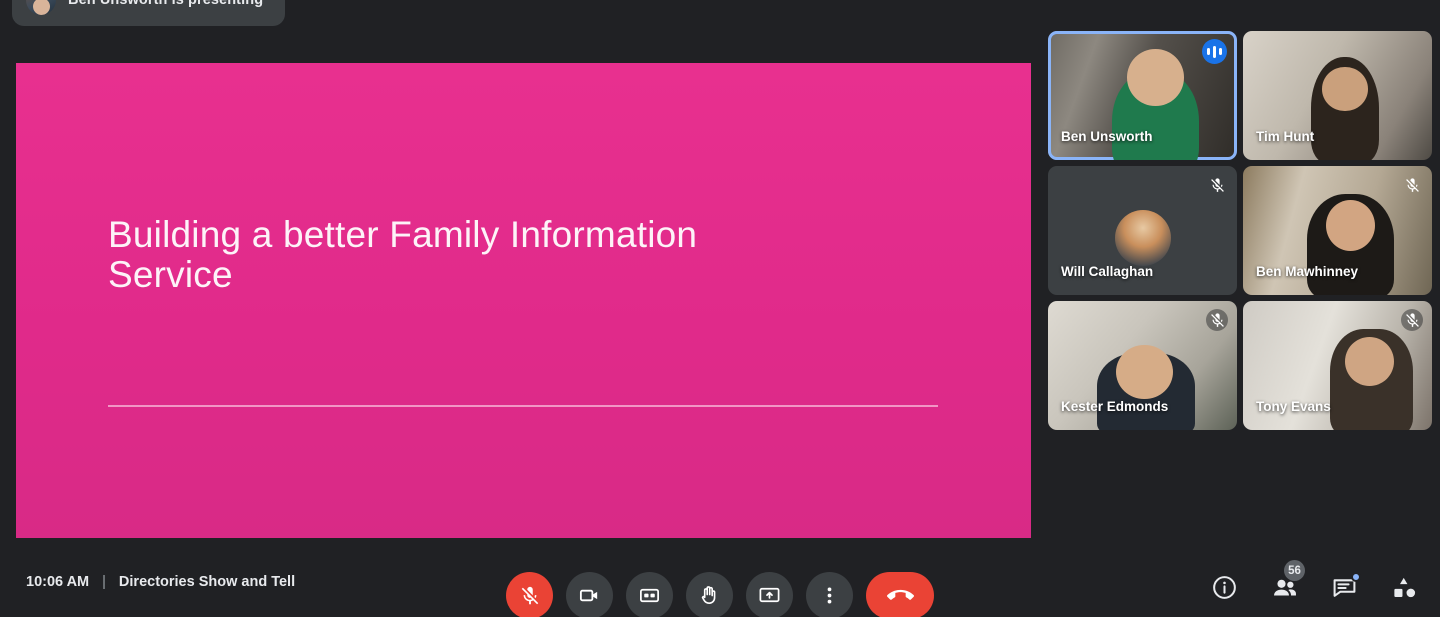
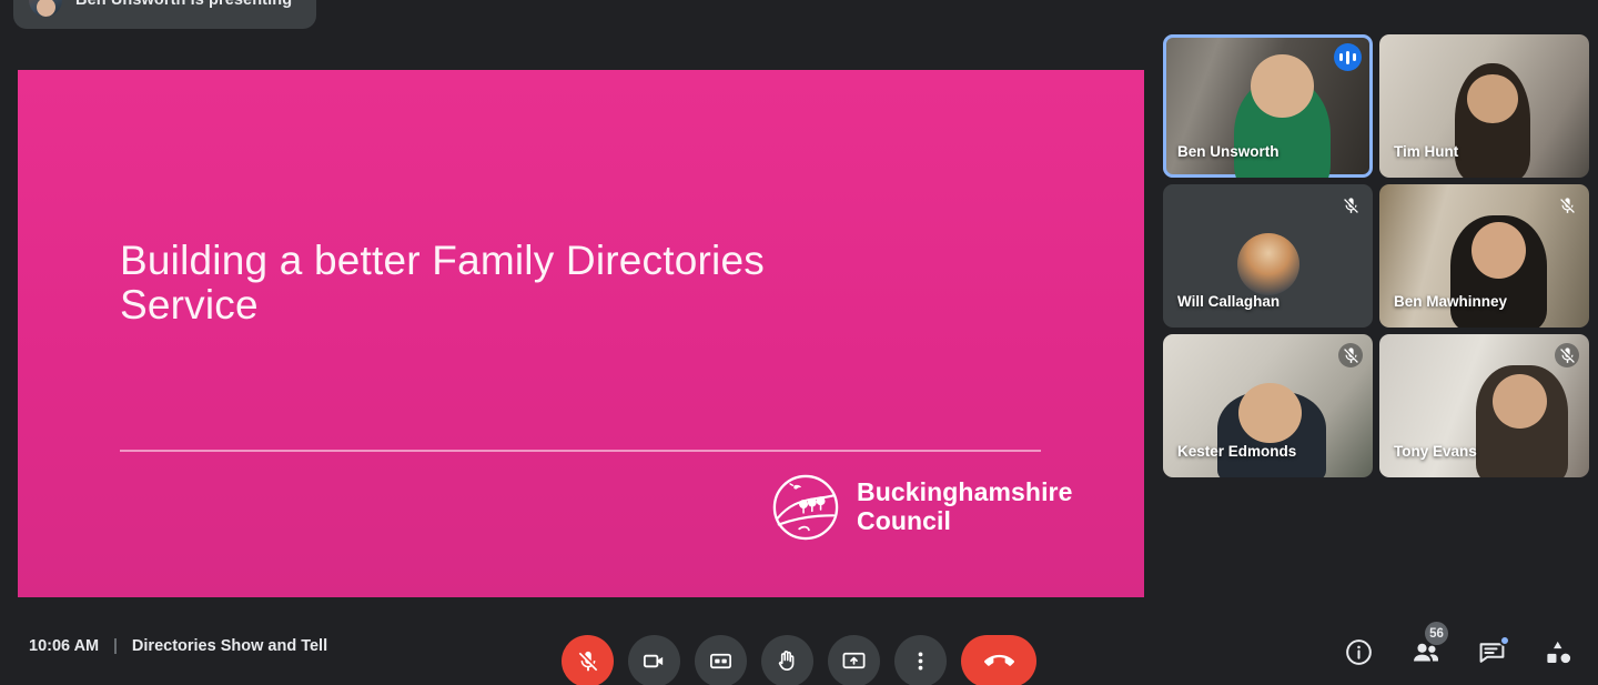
  Ben Unsworth is presenting
- Building a better Family Information Service
+ Building a better Family Directories Service
+ Buckinghamshire
+ Council
  Ben Unsworth
  Tim Hunt
  Will Callaghan
  Ben Mawhinney
  Kester Edmonds
  Tony Evans
  10:06 AM
  |
  Directories Show and Tell
  56
